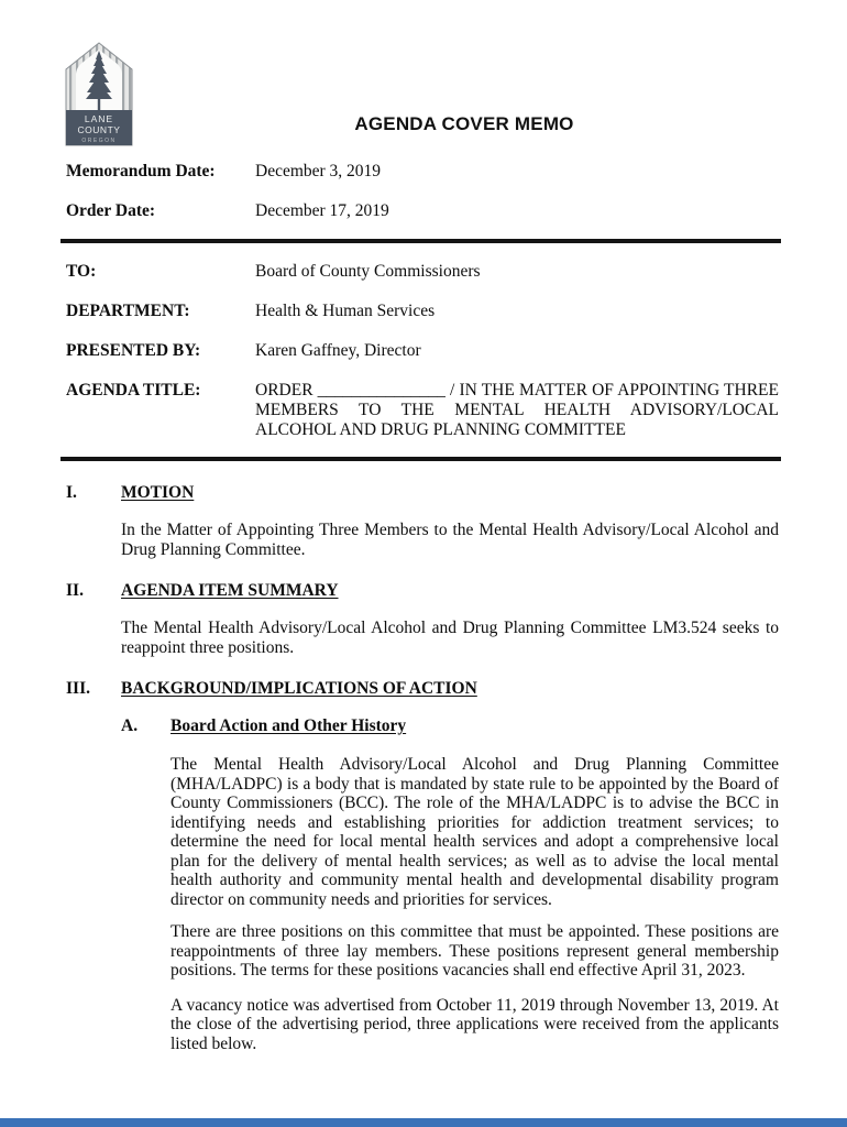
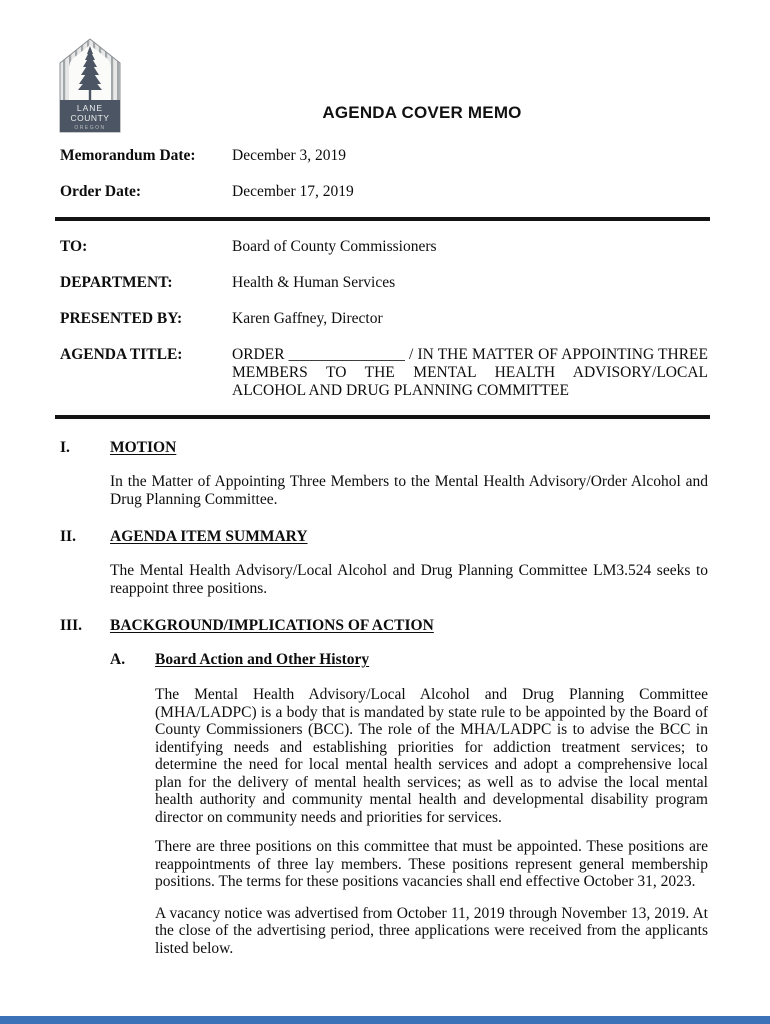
  LANE
  COUNTY
  AGENDA COVER MEMO
  Memorandum Date:
  December 3, 2019
  Order Date:
  December 17, 2019
  TO:
  Board of County Commissioners
  DEPARTMENT:
  Health & Human Services
  PRESENTED BY:
  Karen Gaffney, Director
  AGENDA TITLE:
  ORDER _______________ / IN THE MATTER OF APPOINTING THREE MEMBERS TO THE MENTAL HEALTH ADVISORY/LOCAL ALCOHOL AND DRUG PLANNING COMMITTEE
  I.
  MOTION
- In the Matter of Appointing Three Members to the Mental Health Advisory/Local Alcohol and Drug Planning Committee.
+ In the Matter of Appointing Three Members to the Mental Health Advisory/Order Alcohol and Drug Planning Committee.
  II.
  AGENDA ITEM SUMMARY
  The Mental Health Advisory/Local Alcohol and Drug Planning Committee LM3.524 seeks to reappoint three positions.
  III.
  BACKGROUND/IMPLICATIONS OF ACTION
  A.
  Board Action and Other History
  The Mental Health Advisory/Local Alcohol and Drug Planning Committee (MHA/LADPC) is a body that is mandated by state rule to be appointed by the Board of County Commissioners (BCC). The role of the MHA/LADPC is to advise the BCC in identifying needs and establishing priorities for addiction treatment services; to determine the need for local mental health services and adopt a comprehensive local plan for the delivery of mental health services; as well as to advise the local mental health authority and community mental health and developmental disability program director on community needs and priorities for services.
- There are three positions on this committee that must be appointed. These positions are reappointments of three lay members. These positions represent general membership positions. The terms for these positions vacancies shall end effective April 31, 2023.
+ There are three positions on this committee that must be appointed. These positions are reappointments of three lay members. These positions represent general membership positions. The terms for these positions vacancies shall end effective October 31, 2023.
  A vacancy notice was advertised from October 11, 2019 through November 13, 2019. At the close of the advertising period, three applications were received from the applicants listed below.
